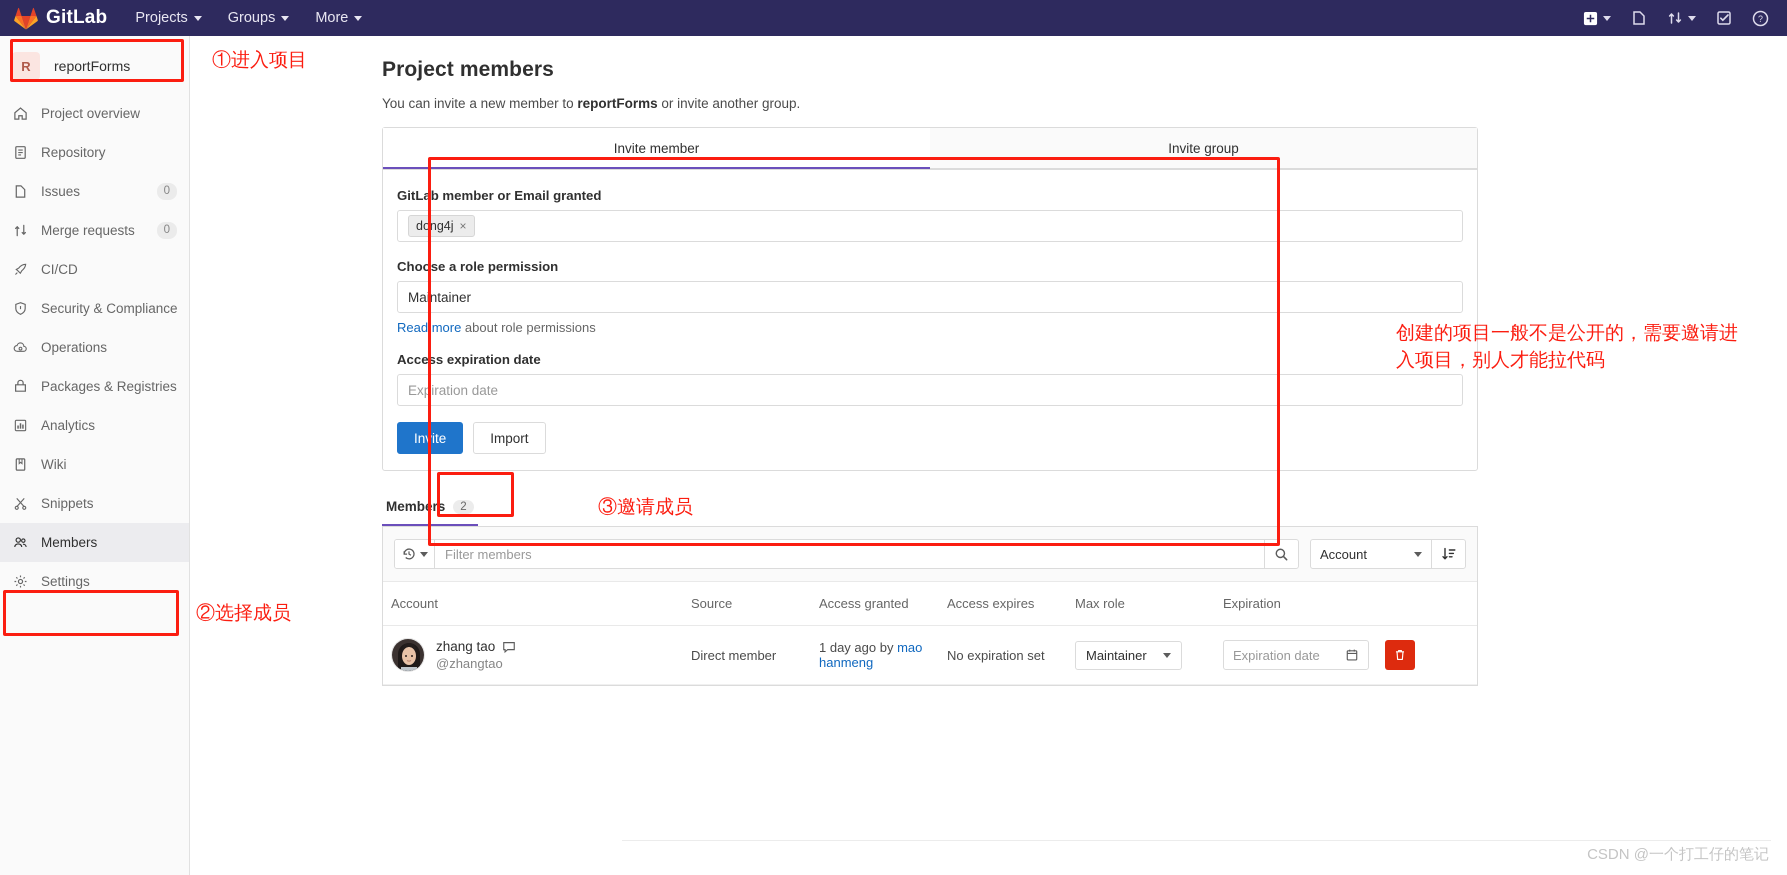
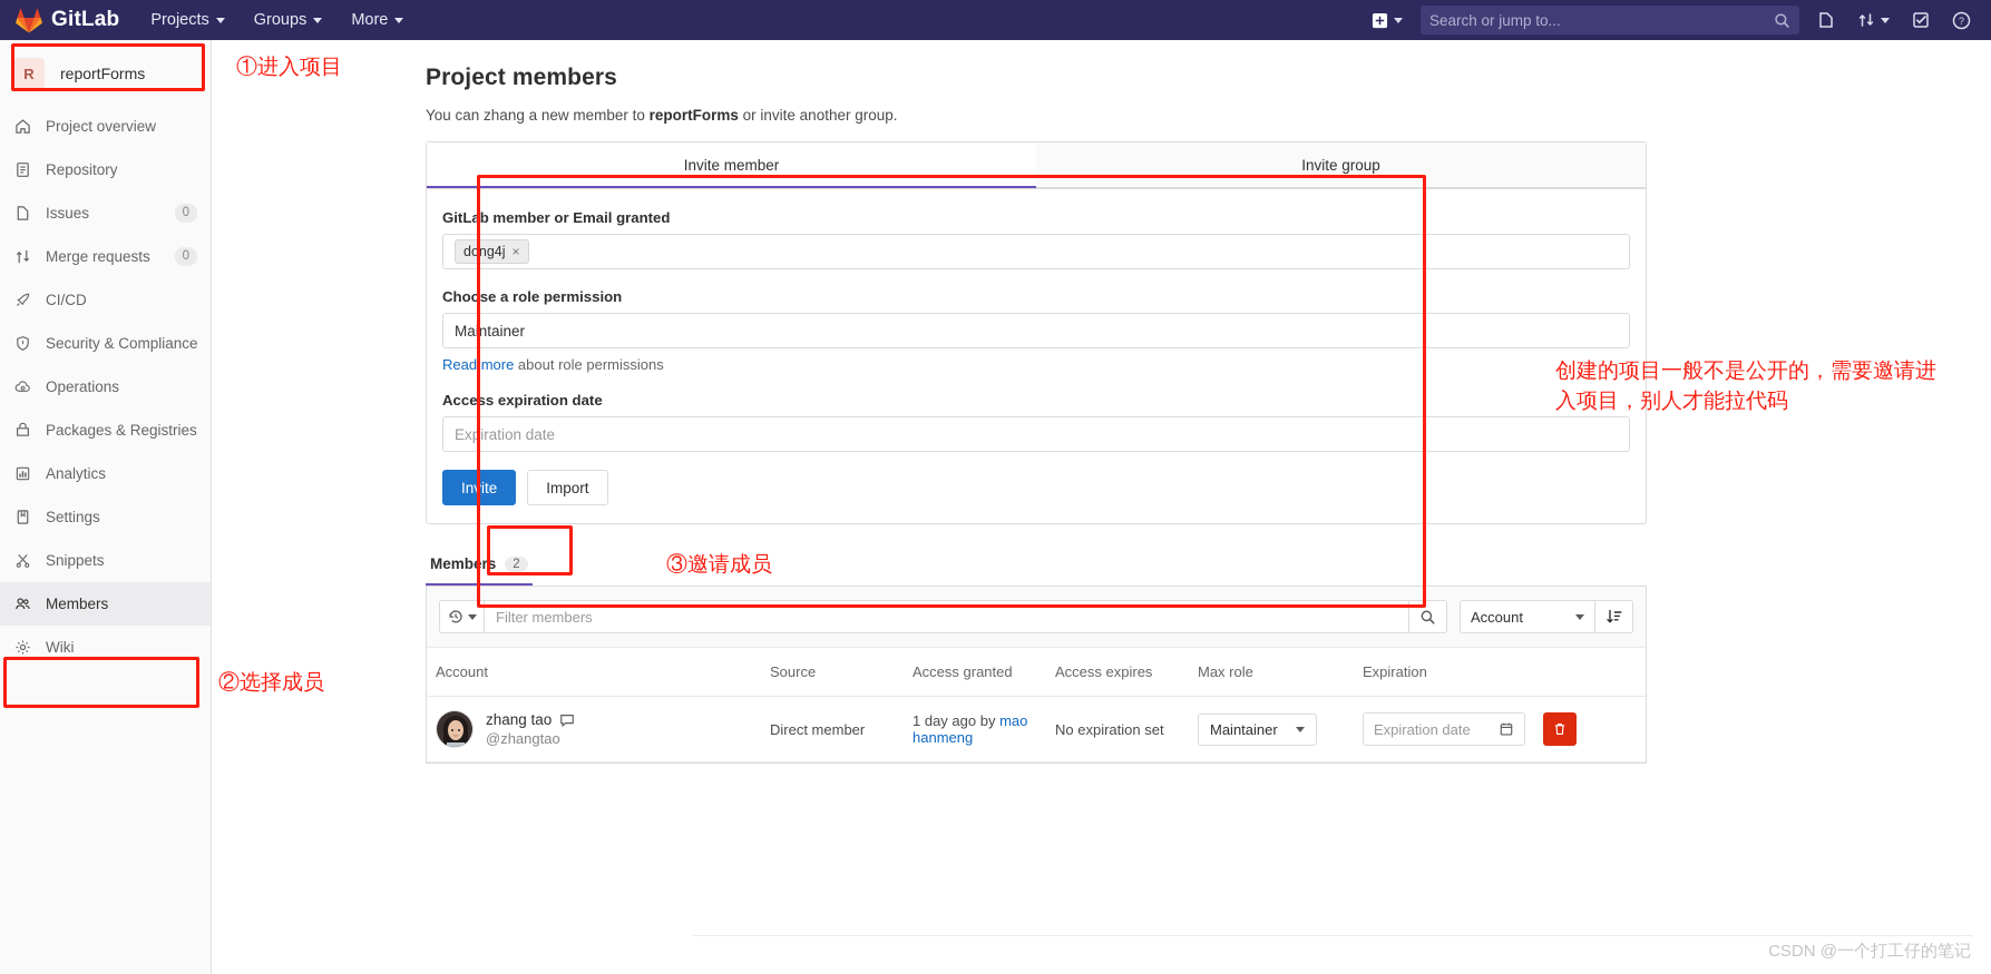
  GitLab
  Projects
  Groups
  More
+ Search or jump to...
  ?
  R
  reportForms
  Project overview
  Repository
  Issues
  0
  Merge requests
  0
  CI/CD
  Security & Compliance
  Operations
  Packages & Registries
  Analytics
- Wiki
+ Settings
  Snippets
  Members
- Settings
+ Wiki
  Project members
- You can invite a new member to reportForms or invite another group.
+ You can zhang a new member to reportForms or invite another group.
  Invite member
  Invite group
  GitLab member or Email granted
  dong4j
  ×
  Choose a role permission
  Maintainer
  Read more about role permissions
  Access expiration date
  Expiration date
  Invite
  Import
  Members
  2
  Filter members
  Account
  Account	Source	Access granted	Access expires	Max role	Expiration
  zhang tao @zhangtao	Direct member	1 day ago by mao hanmeng	No expiration set	Maintainer	Expiration date
  CSDN @一个打工仔的笔记
  ①进入项目
  ②选择成员
  ③邀请成员
  创建的项目一般不是公开的，需要邀请进
  入项目，别人才能拉代码
